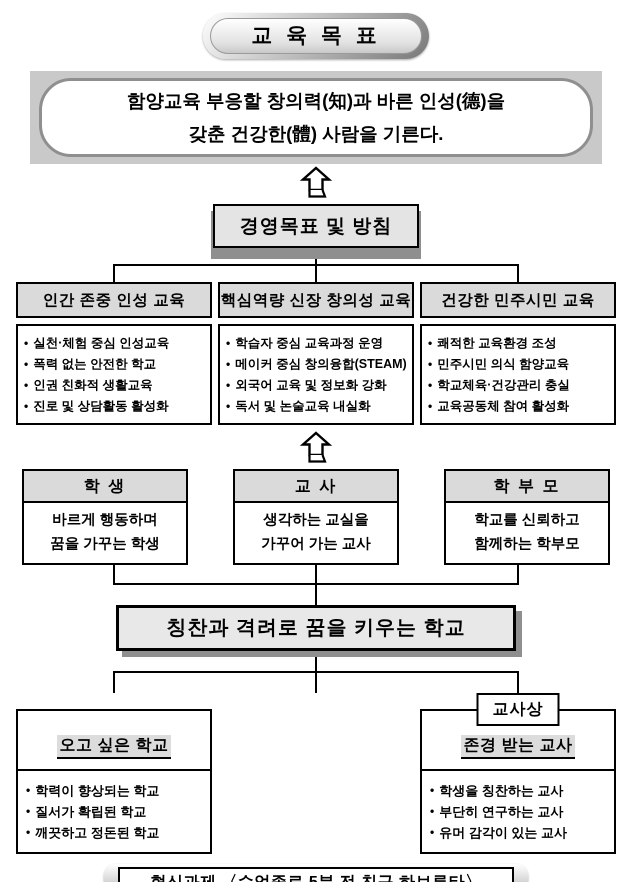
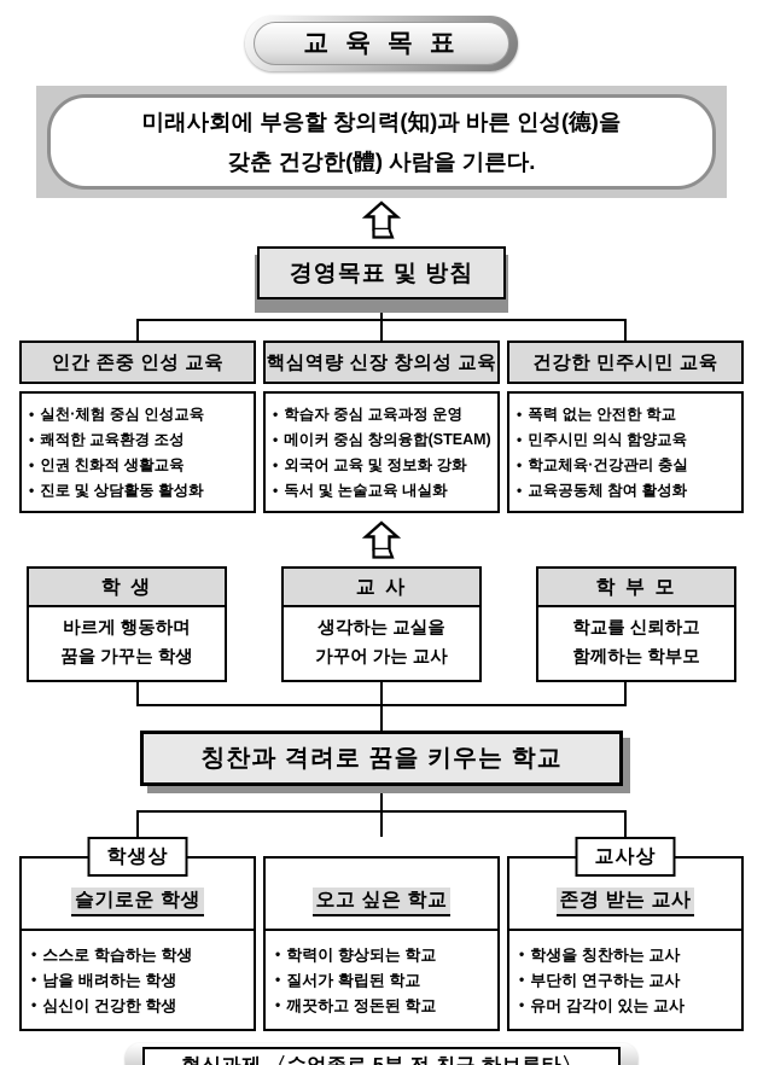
  교 육 목 표
- 함양교육 부응할 창의력(知)과 바른 인성(德)을
+ 미래사회에 부응할 창의력(知)과 바른 인성(德)을
  갖춘 건강한(體) 사람을 기른다.
  경영목표 및 방침
  인간 존중 인성 교육
  실천·체험 중심 인성교육
- 폭력 없는 안전한 학교
+ 쾌적한 교육환경 조성
  인권 친화적 생활교육
  진로 및 상담활동 활성화
  핵심역량 신장 창의성 교육
  학습자 중심 교육과정 운영
  메이커 중심 창의융합(STEAM)
  외국어 교육 및 정보화 강화
  독서 및 논술교육 내실화
  건강한 민주시민 교육
- 쾌적한 교육환경 조성
+ 폭력 없는 안전한 학교
  민주시민 의식 함양교육
  학교체육·건강관리 충실
  교육공동체 참여 활성화
  학 생
  바르게 행동하며
  꿈을 가꾸는 학생
  교 사
  생각하는 교실을
  가꾸어 가는 교사
  학 부 모
  학교를 신뢰하고
  함께하는 학부모
  칭찬과 격려로 꿈을 키우는 학교
+ 학생상
+ 슬기로운 학생
+ 스스로 학습하는 학생
+ 남을 배려하는 학생
+ 심신이 건강한 학생
  오고 싶은 학교
  학력이 향상되는 학교
  질서가 확립된 학교
  깨끗하고 정돈된 학교
  교사상
  존경 받는 교사
  학생을 칭찬하는 교사
  부단히 연구하는 교사
  유머 감각이 있는 교사
